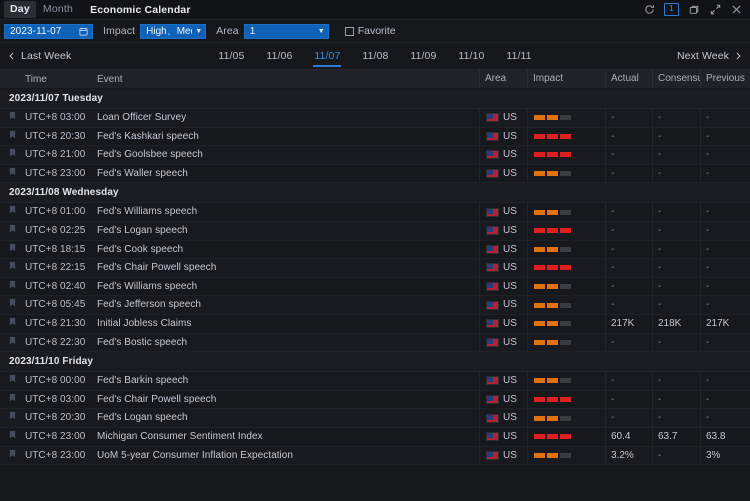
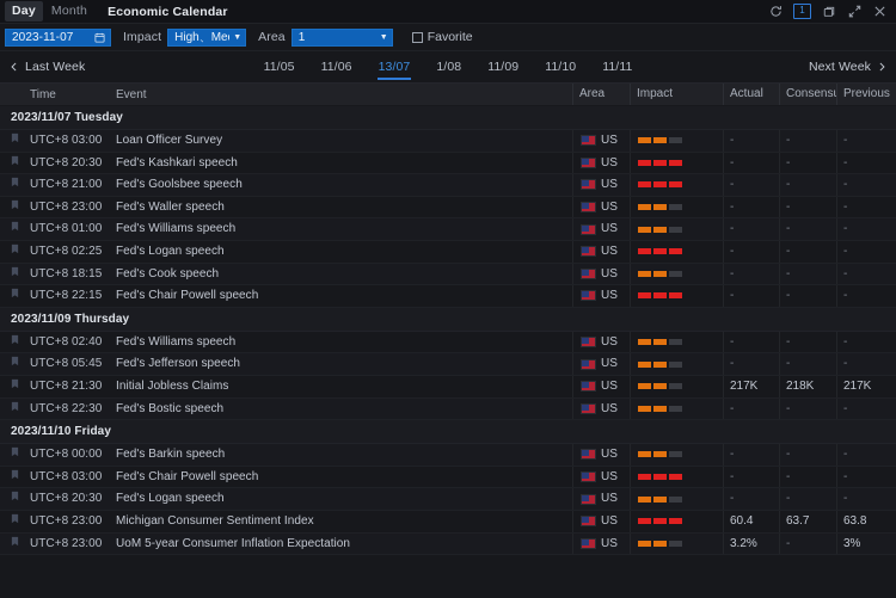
  Day
  Month
  Economic Calendar
  1
  2023-11-07
  Impact
  Area
  1
  Favorite
  Last Week
  11/05
  11/06
- 11/07
+ 13/07
- 11/08
+ 1/08
  11/09
  11/10
  11/11
  Next Week
  Time
  Event
  Area
  Impact
  Actual
  Consens
  Previous
  2023/11/07 Tuesday
  UTC+8 03:00
  Loan Officer Survey
  US
  -
  -
  -
  UTC+8 20:30
  Fed's Kashkari speech
  US
  -
  -
  -
  UTC+8 21:00
  Fed's Goolsbee speech
  US
  -
  -
  -
  UTC+8 23:00
  Fed's Waller speech
  US
  -
  -
  -
- 2023/11/08 Wednesday
  UTC+8 01:00
  Fed's Williams speech
  US
  -
  -
  -
  UTC+8 02:25
  Fed's Logan speech
  US
  -
  -
  -
  UTC+8 18:15
  Fed's Cook speech
  US
  -
  -
  -
  UTC+8 22:15
  Fed's Chair Powell speech
  US
  -
  -
  -
+ 2023/11/09 Thursday
  UTC+8 02:40
  Fed's Williams speech
  US
  -
  -
  -
  UTC+8 05:45
  Fed's Jefferson speech
  US
  -
  -
  -
  UTC+8 21:30
  Initial Jobless Claims
  US
  217K
  218K
  217K
  UTC+8 22:30
  Fed's Bostic speech
  US
  -
  -
  -
  2023/11/10 Friday
  UTC+8 00:00
  Fed's Barkin speech
  US
  -
  -
  -
  UTC+8 03:00
  Fed's Chair Powell speech
  US
  -
  -
  -
  UTC+8 20:30
  Fed's Logan speech
  US
  -
  -
  -
  UTC+8 23:00
  Michigan Consumer Sentiment Index
  US
  60.4
  63.7
  63.8
  UTC+8 23:00
  UoM 5-year Consumer Inflation Expectation
  US
  3.2%
  -
  3%
